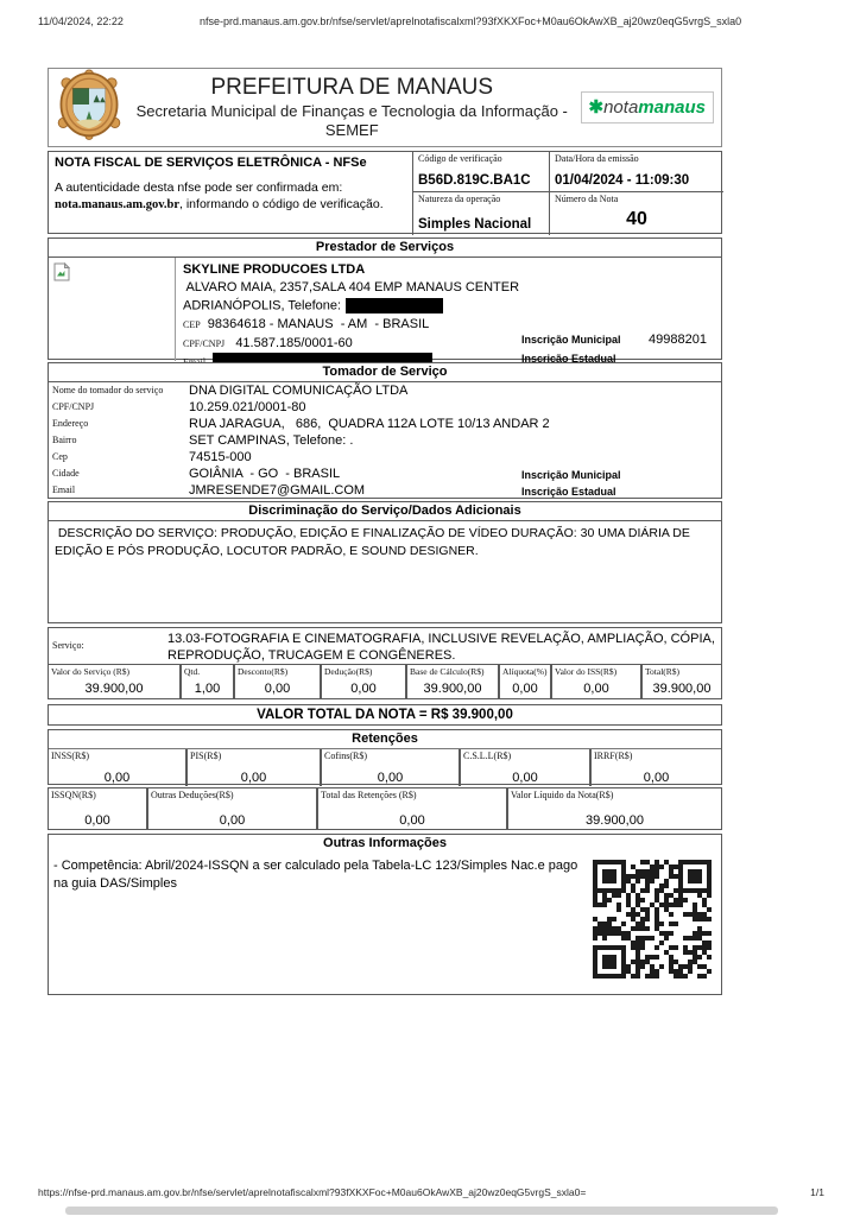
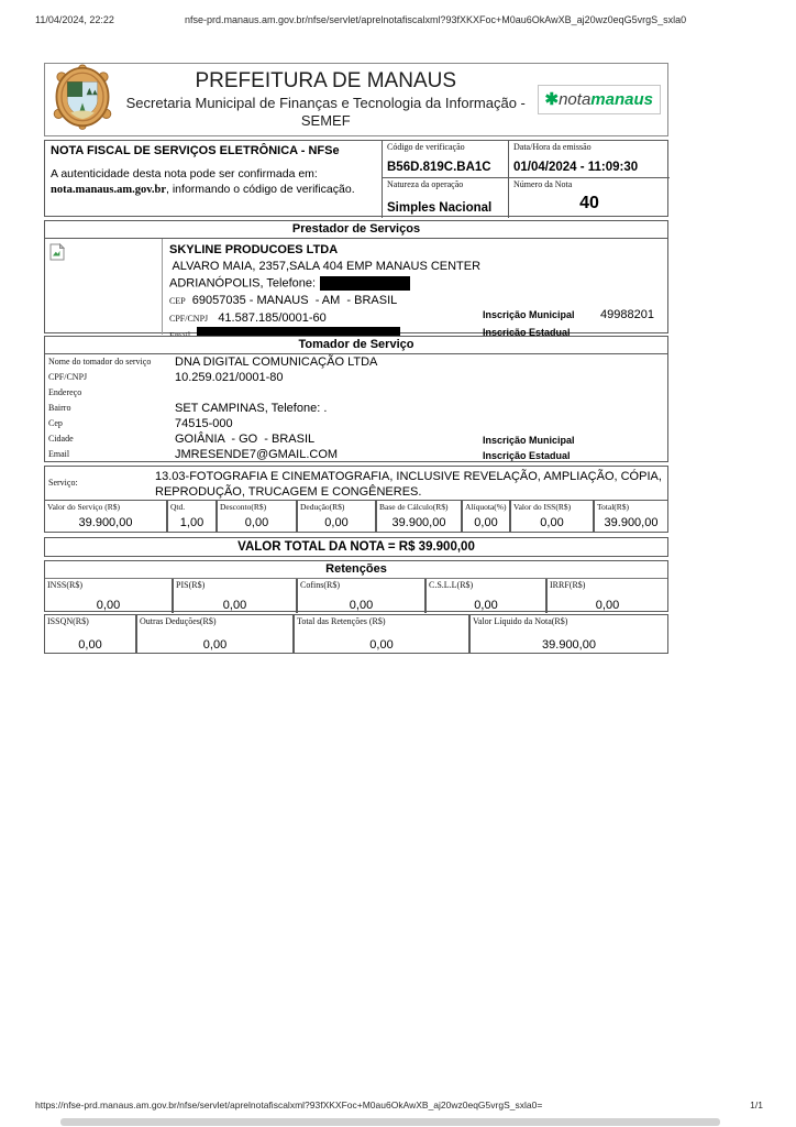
  11/04/2024, 22:22
  nfse-prd.manaus.am.gov.br/nfse/servlet/aprelnotafiscalxml?93fXKXFoc+M0au6OkAwXB_aj20wz0eqG5vrgS_sxla0
  PREFEITURA DE MANAUS
  Secretaria Municipal de Finanças e Tecnologia da Informação - SEMEF
  ✱notamanaus
  NOTA FISCAL DE SERVIÇOS ELETRÔNICA - NFSe
- A autenticidade desta nfse pode ser confirmada em: nota.manaus.am.gov.br, informando o código de verificação.
+ A autenticidade desta nota pode ser confirmada em: nota.manaus.am.gov.br, informando o código de verificação.
  Código de verificação
  B56D.819C.BA1C
  Data/Hora da emissão
  01/04/2024 - 11:09:30
  Natureza da operação
  Simples Nacional
  Número da Nota
  40
  Prestador de Serviços
  SKYLINE PRODUCOES LTDA
  ALVARO MAIA, 2357,SALA 404 EMP MANAUS CENTER
  ADRIANÓPOLIS, Telefone:
- CEP 98364618 - MANAUS - AM - BRASIL
+ CEP 69057035 - MANAUS - AM - BRASIL
  CPF/CNPJ 41.587.185/0001-60
  Inscrição Municipal
  49988201
  Inscrição Estadual
  Tomador de Serviço
  Nome do tomador do serviço
  DNA DIGITAL COMUNICAÇÃO LTDA
  CPF/CNPJ
  10.259.021/0001-80
  Endereço
- RUA JARAGUA, 686, QUADRA 112A LOTE 10/13 ANDAR 2
  Bairro
  SET CAMPINAS, Telefone: .
  Cep
  74515-000
  Cidade
  GOIÂNIA - GO - BRASIL
  Inscrição Municipal
  Email
  JMRESENDE7@GMAIL.COM
  Inscrição Estadual
- Discriminação do Serviço/Dados Adicionais
- DESCRIÇÃO DO SERVIÇO: PRODUÇÃO, EDIÇÃO E FINALIZAÇÃO DE VÍDEO DURAÇÃO: 30 UMA DIÁRIA DE EDIÇÃO E PÓS PRODUÇÃO, LOCUTOR PADRÃO, E SOUND DESIGNER.
  Serviço:
  13.03-FOTOGRAFIA E CINEMATOGRAFIA, INCLUSIVE REVELAÇÃO, AMPLIAÇÃO, CÓPIA, REPRODUÇÃO, TRUCAGEM E CONGÊNERES.
  Valor do Serviço (R$)
  39.900,00
  Qtd.
  1,00
  Desconto(R$)
  0,00
  Dedução(R$)
  0,00
  Base de Cálculo(R$)
  39.900,00
  Alíquota(%)
  0,00
  Valor do ISS(R$)
  0,00
  Total(R$)
  39.900,00
  VALOR TOTAL DA NOTA = R$ 39.900,00
  Retenções
  INSS(R$)
  0,00
  PIS(R$)
  0,00
  Cofins(R$)
  0,00
  C.S.L.L(R$)
  0,00
  IRRF(R$)
  0,00
  ISSQN(R$)
  0,00
  Outras Deduções(R$)
  0,00
  Total das Retenções (R$)
  0,00
  Valor Líquido da Nota(R$)
  39.900,00
- Outras Informações
- - Competência: Abril/2024-ISSQN a ser calculado pela Tabela-LC 123/Simples Nac.e pago na guia DAS/Simples
  https://nfse-prd.manaus.am.gov.br/nfse/servlet/aprelnotafiscalxml?93fXKXFoc+M0au6OkAwXB_aj20wz0eqG5vrgS_sxla0=
  1/1
